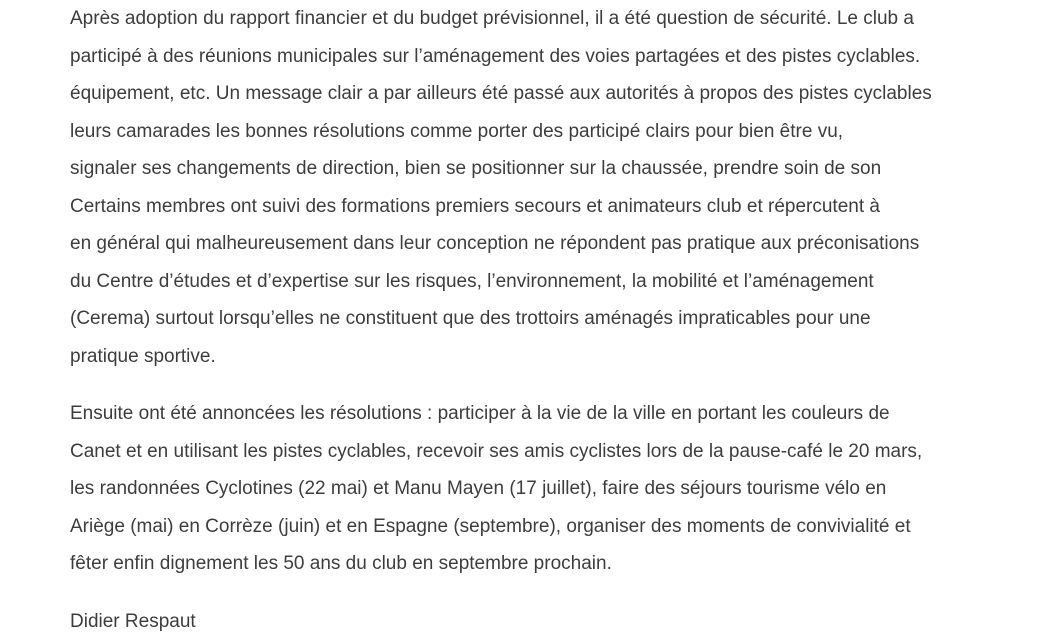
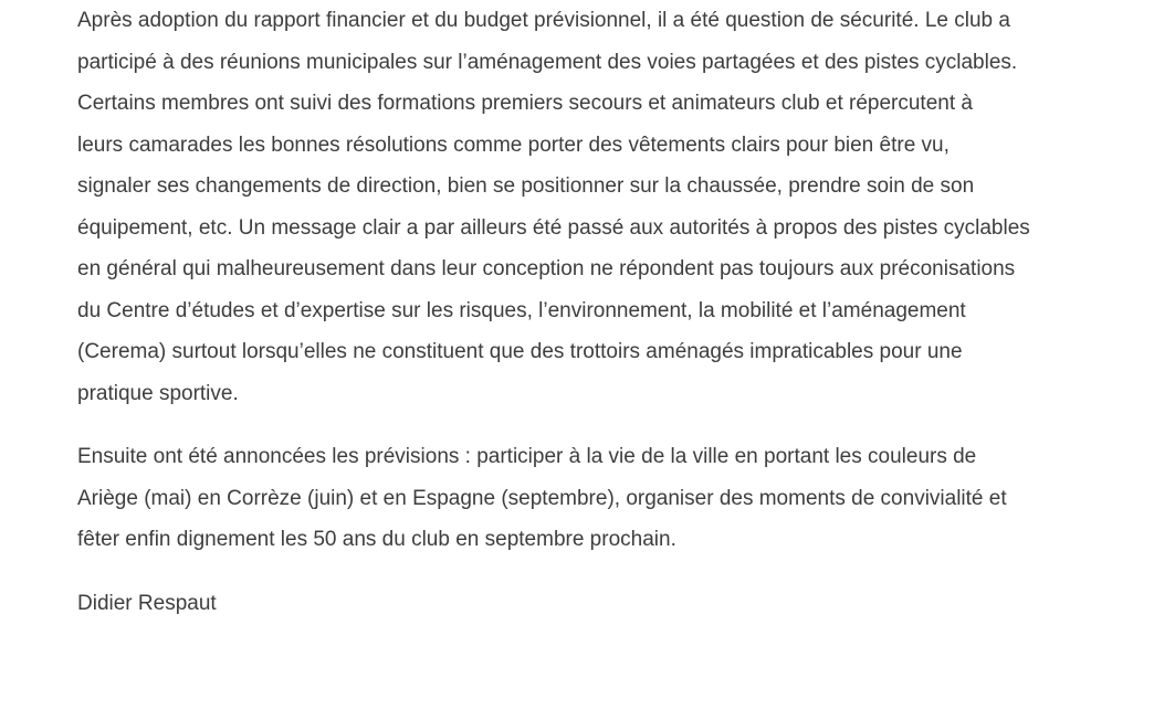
  Après adoption du rapport financier et du budget prévisionnel, il a été question de sécurité. Le club a
  participé à des réunions municipales sur l’aménagement des voies partagées et des pistes cyclables.
- équipement, etc. Un message clair a par ailleurs été passé aux autorités à propos des pistes cyclables
+ Certains membres ont suivi des formations premiers secours et animateurs club et répercutent à
- leurs camarades les bonnes résolutions comme porter des participé clairs pour bien être vu,
+ leurs camarades les bonnes résolutions comme porter des vêtements clairs pour bien être vu,
  signaler ses changements de direction, bien se positionner sur la chaussée, prendre soin de son
- Certains membres ont suivi des formations premiers secours et animateurs club et répercutent à
+ équipement, etc. Un message clair a par ailleurs été passé aux autorités à propos des pistes cyclables
- en général qui malheureusement dans leur conception ne répondent pas pratique aux préconisations
+ en général qui malheureusement dans leur conception ne répondent pas toujours aux préconisations
  du Centre d’études et d’expertise sur les risques, l’environnement, la mobilité et l’aménagement
  (Cerema) surtout lorsqu’elles ne constituent que des trottoirs aménagés impraticables pour une
  pratique sportive.
- Ensuite ont été annoncées les résolutions : participer à la vie de la ville en portant les couleurs de
+ Ensuite ont été annoncées les prévisions : participer à la vie de la ville en portant les couleurs de
- Canet et en utilisant les pistes cyclables, recevoir ses amis cyclistes lors de la pause-café le 20 mars,
- les randonnées Cyclotines (22 mai) et Manu Mayen (17 juillet), faire des séjours tourisme vélo en
  Ariège (mai) en Corrèze (juin) et en Espagne (septembre), organiser des moments de convivialité et
  fêter enfin dignement les 50 ans du club en septembre prochain.
  Didier Respaut
